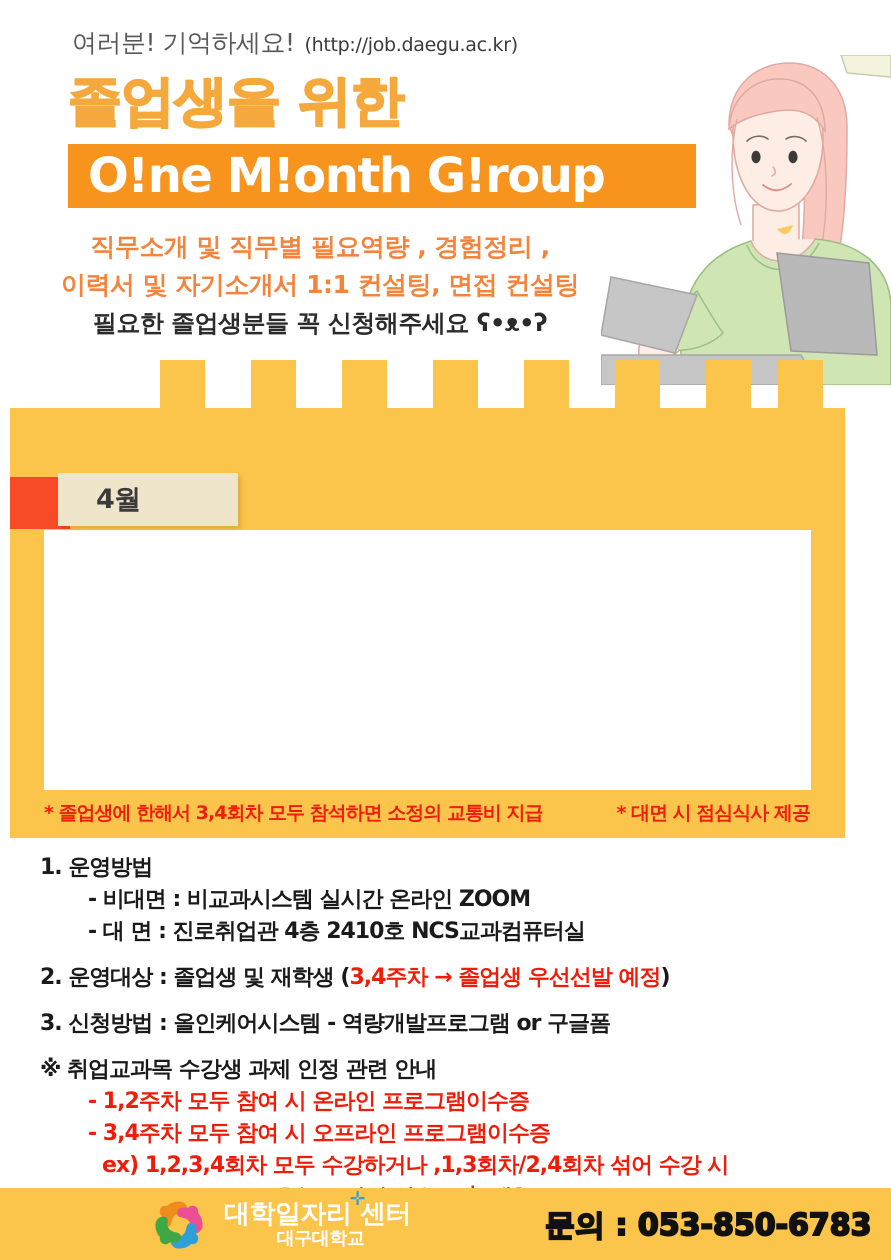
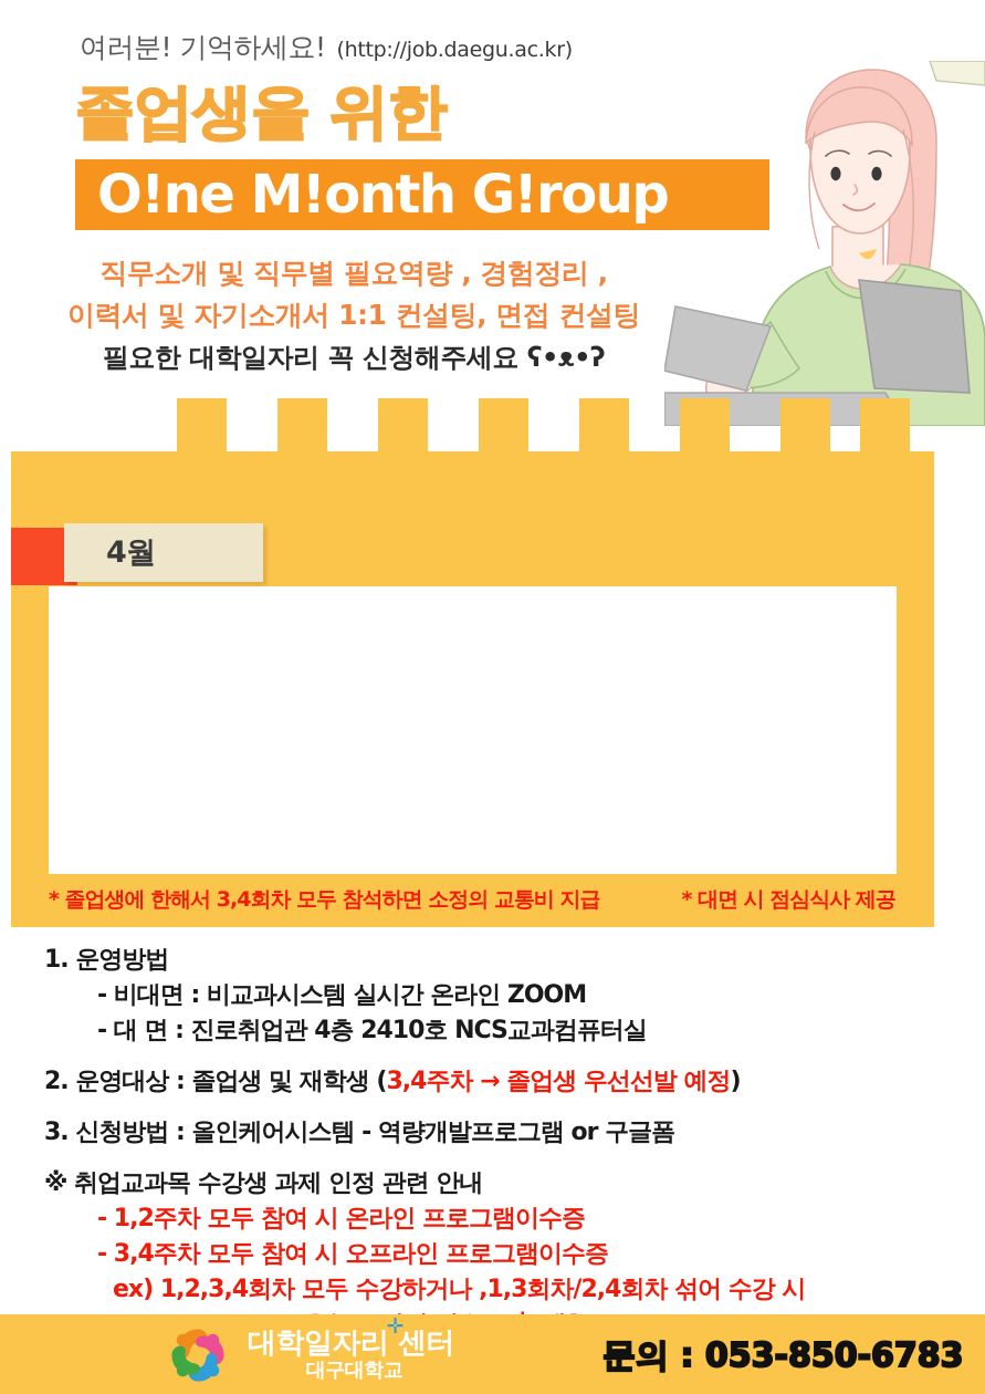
  여러분! 기억하세요!
  (http://job.daegu.ac.kr)
  졸업생을 위한
  O!ne M!onth G!roup
  직무소개 및 직무별 필요역량 , 경험정리 ,
  이력서 및 자기소개서 1:1 컨설팅, 면접 컨설팅
- 필요한 졸업생분들 꼭 신청해주세요 ʕ•ᴥ•ʔ
+ 필요한 대학일자리 꼭 신청해주세요 ʕ•ᴥ•ʔ
  4월
  * 졸업생에 한해서 3,4회차 모두 참석하면 소정의 교통비 지급
  * 대면 시 점심식사 제공
  1. 운영방법
  - 비대면 : 비교과시스템 실시간 온라인 ZOOM
  - 대 면 : 진로취업관 4층 2410호 NCS교과컴퓨터실
  2. 운영대상 : 졸업생 및 재학생 (3,4주차 → 졸업생 우선선발 예정)
  3. 신청방법 : 올인케어시스템 - 역량개발프로그램 or 구글폼
  ※ 취업교과목 수강생 과제 인정 관련 안내
  - 1,2주차 모두 참여 시 온라인 프로그램이수증
  - 3,4주차 모두 참여 시 오프라인 프로그램이수증
  ex) 1,2,3,4회차 모두 수강하거나 ,1,3회차/2,4회차 섞어 수강 시
  대학일자리 센터
  ✛
  대구대학교
  문의 : 053-850-6783
